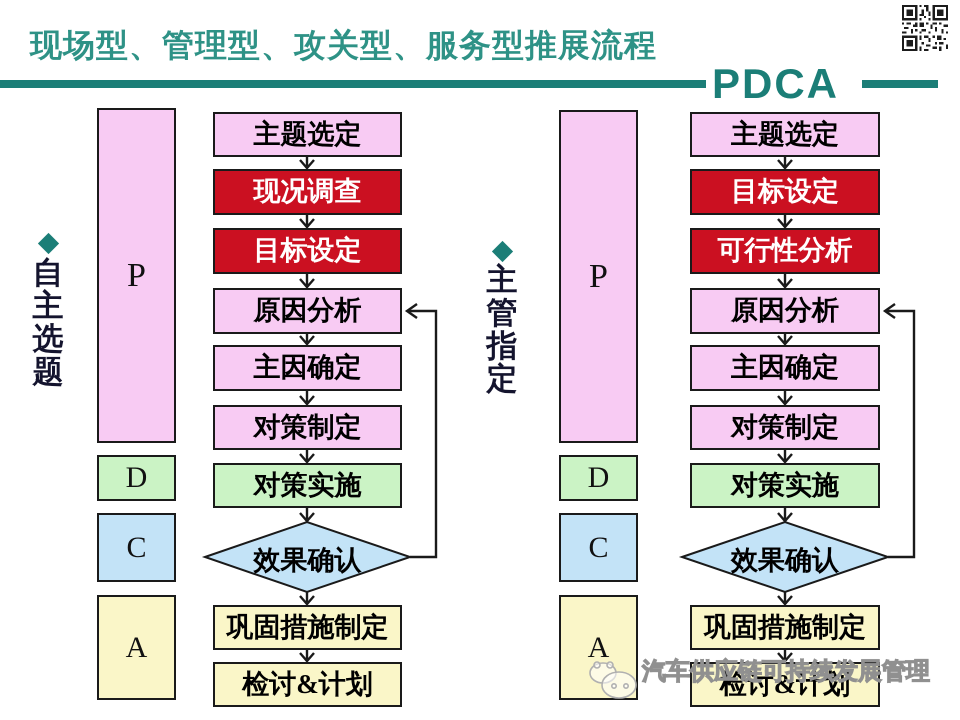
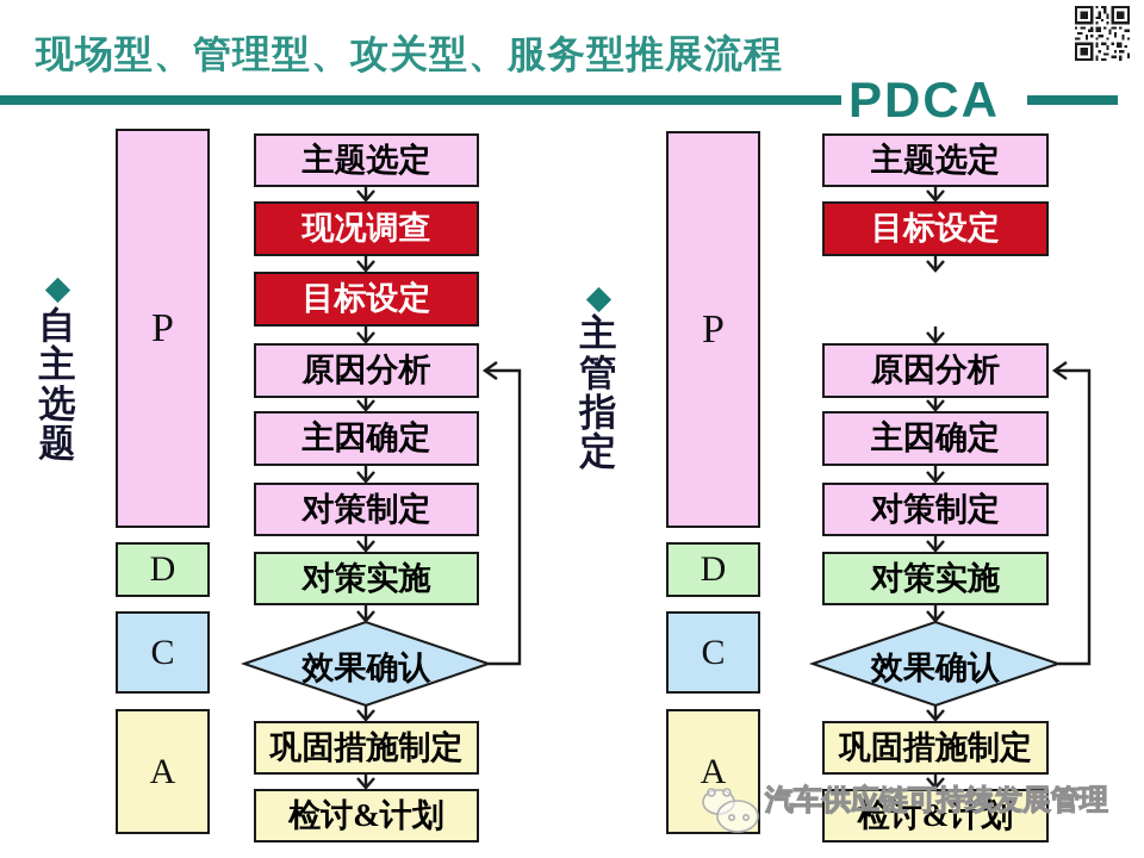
  现场型、管理型、攻关型、服务型推展流程
  PDCA
  自主选题
  P
  D
  C
  A
  主题选定
  现况调查
  目标设定
  原因分析
  主因确定
  对策制定
  对策实施
  巩固措施制定
  检讨&计划
  主管指定
  P
  D
  C
  A
  主题选定
  目标设定
- 可行性分析
  原因分析
  主因确定
  对策制定
  对策实施
  巩固措施制定
  检讨&计划
  效果确认
  效果确认
  汽车供应链可持续发展管理
